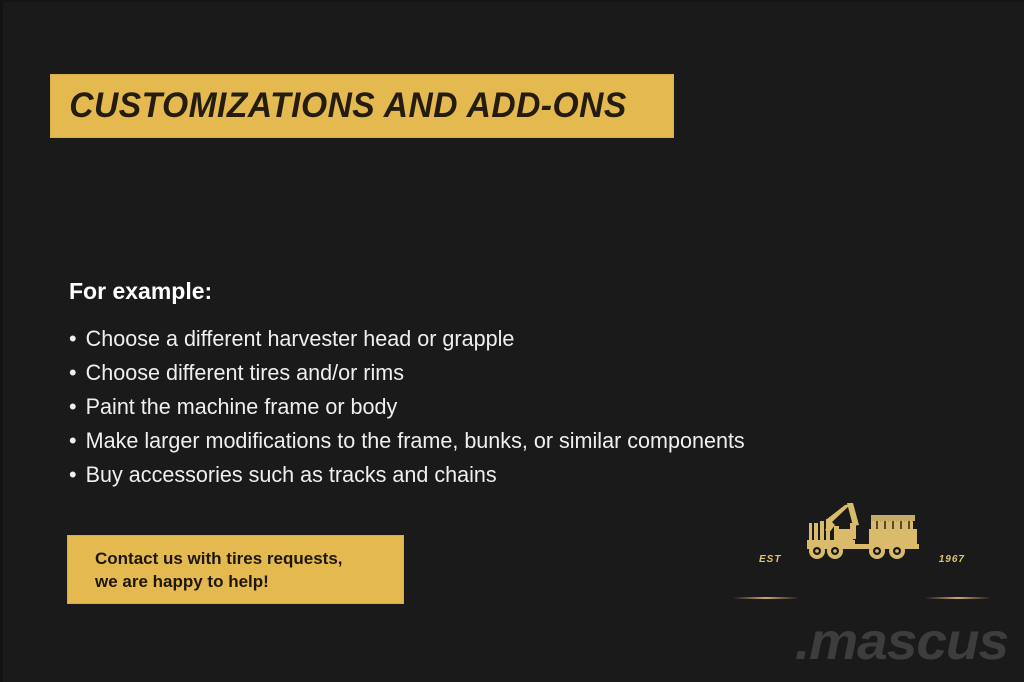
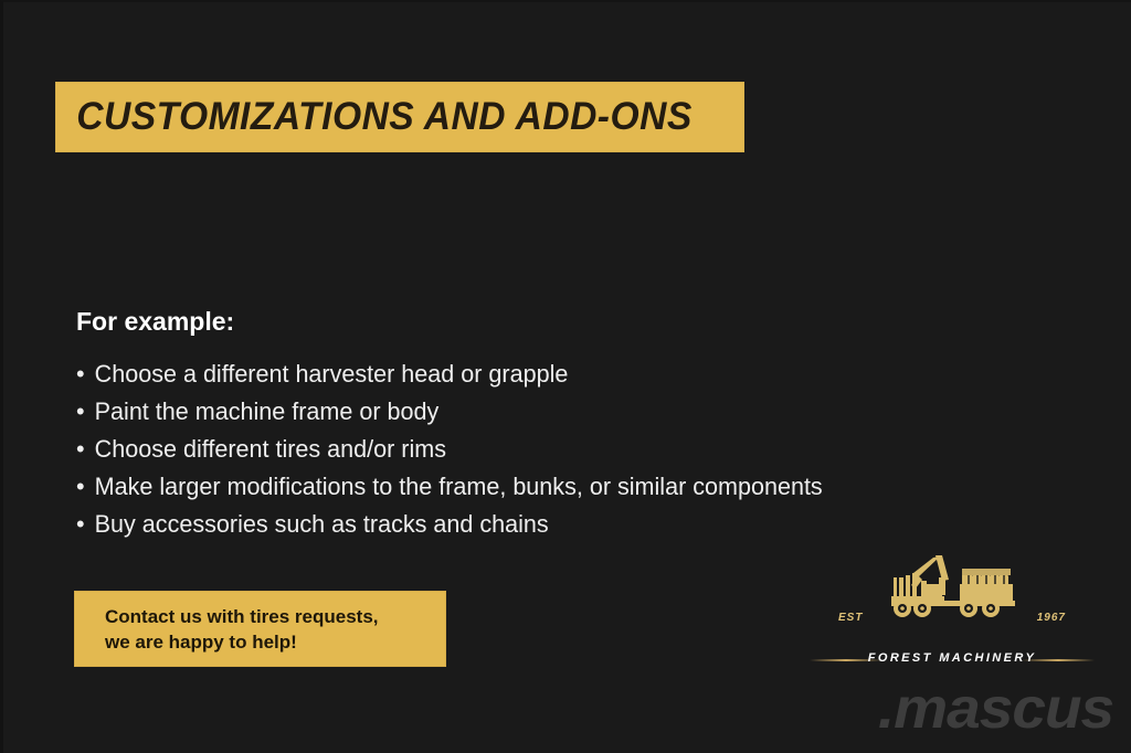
  CUSTOMIZATIONS AND ADD-ONS
  For example:
  •
  Choose a different harvester head or grapple
  •
- Choose different tires and/or rims
+ Paint the machine frame or body
  •
- Paint the machine frame or body
+ Choose different tires and/or rims
  •
  Make larger modifications to the frame, bunks, or similar components
  •
  Buy accessories such as tracks and chains
  Contact us with tires requests,
  we are happy to help!
  EST
  1967
+ FOREST MACHINERY
  .mascus
